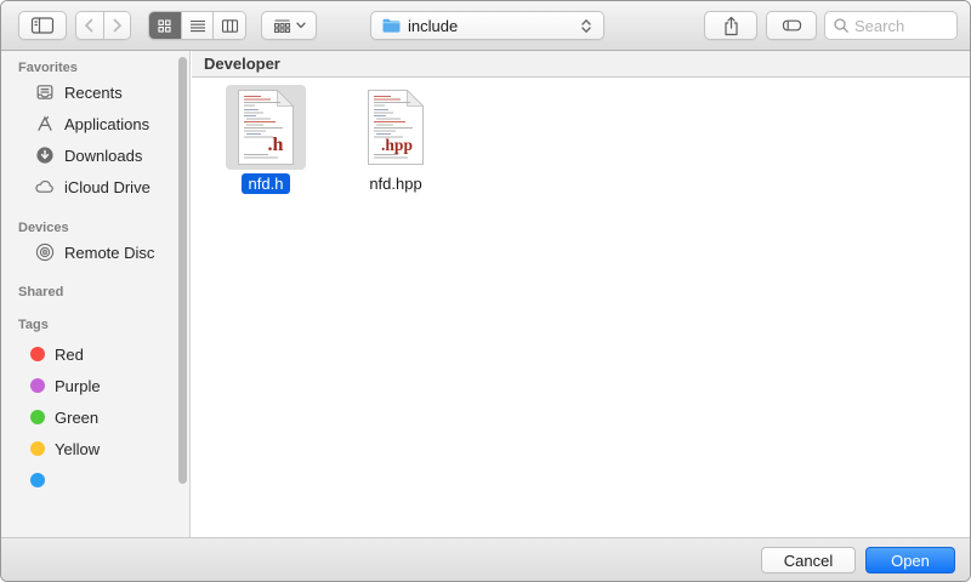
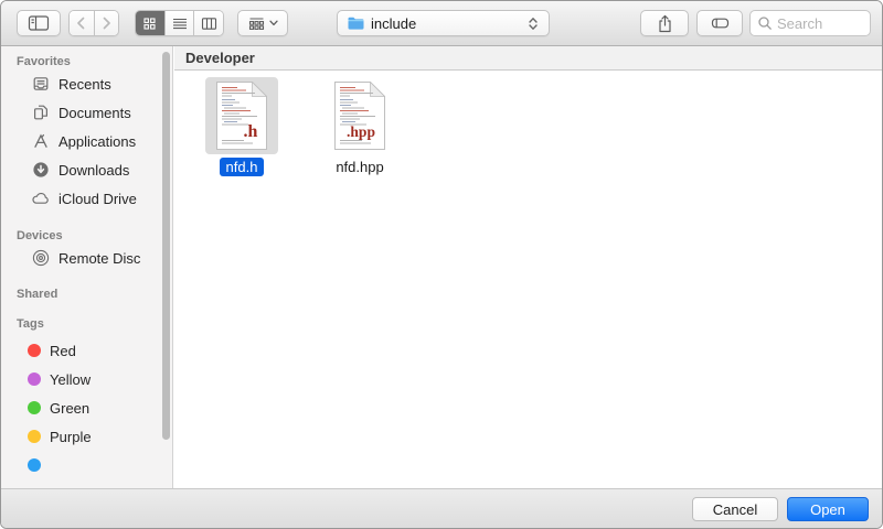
  include
  Search
  Favorites
  Recents
+ Documents
  Applications
  Downloads
  iCloud Drive
  Devices
  Remote Disc
  Shared
  Tags
  Red
- Purple
+ Yellow
  Green
- Yellow
+ Purple
  Developer
  .h
  nfd.h
  .hpp
  nfd.hpp
  Cancel
  Open
